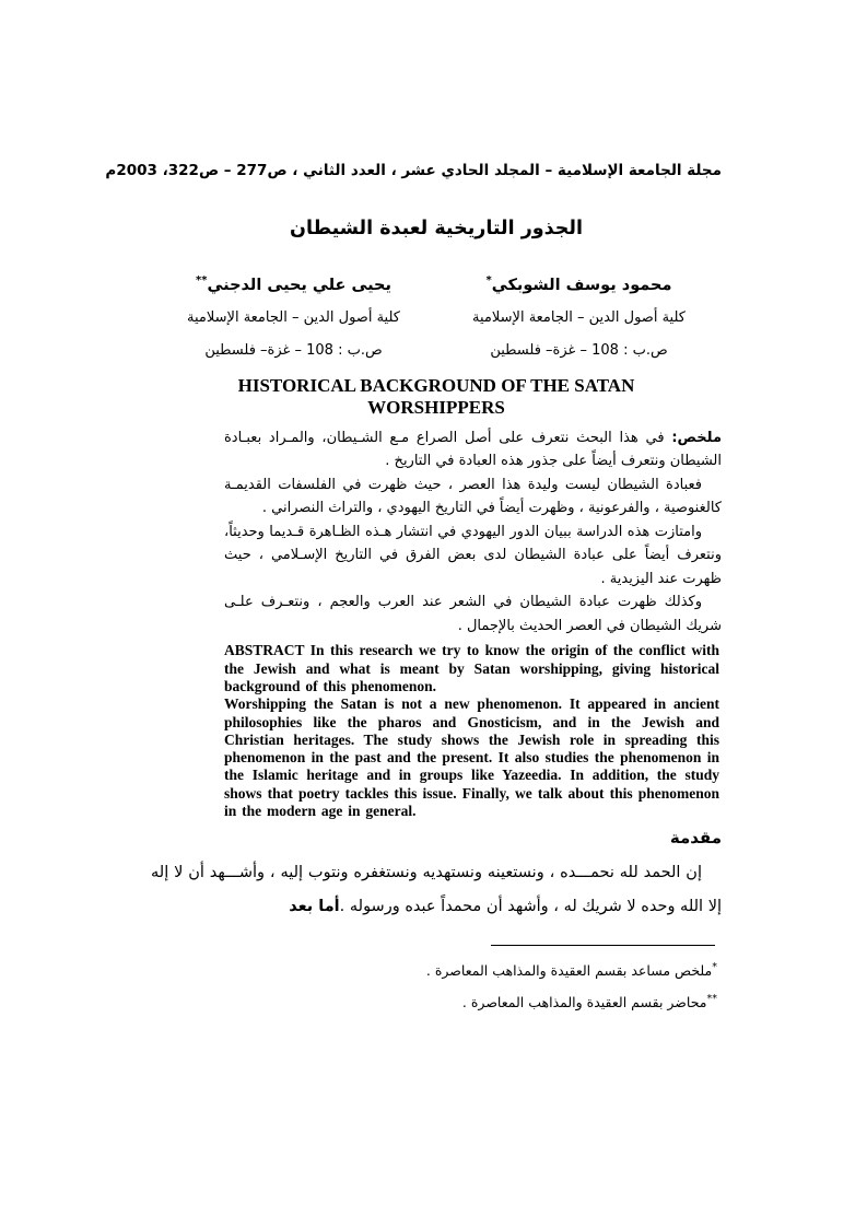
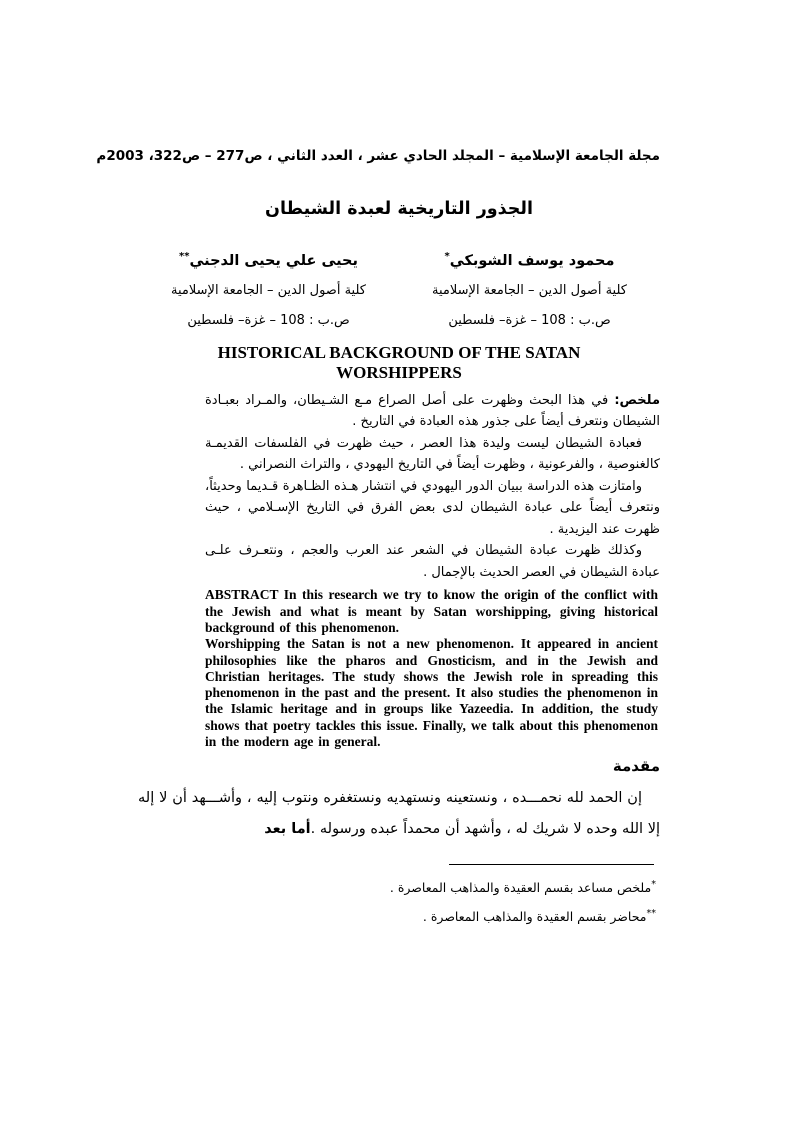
  مجلة الجامعة الإسلامية – المجلد الحادي عشر ، العدد الثاني ، ص277 – ص322، 2003م
  الجذور التاريخية لعبدة الشيطان
  محمود يوسف الشوبكي*
  كلية أصول الدين – الجامعة الإسلامية
  ص.ب : 108 – غزة– فلسطين
  يحيى علي يحيى الدجني**
  كلية أصول الدين – الجامعة الإسلامية
  ص.ب : 108 – غزة– فلسطين
  HISTORICAL BACKGROUND OF THE SATAN
  WORSHIPPERS
- ملخص: في هذا البحث نتعرف على أصل الصراع مـع الشـيطان، والمـراد بعبـادة الشيطان ونتعرف أيضاً على جذور هذه العبادة في التاريخ .
+ ملخص: في هذا البحث وظهرت على أصل الصراع مـع الشـيطان، والمـراد بعبـادة الشيطان ونتعرف أيضاً على جذور هذه العبادة في التاريخ .
  فعبادة الشيطان ليست وليدة هذا العصر ، حيث ظهرت في الفلسفات القديمـة كالغنوصية ، والفرعونية ، وظهرت أيضاً في التاريخ اليهودي ، والتراث النصراني .
  وامتازت هذه الدراسة ببيان الدور اليهودي في انتشار هـذه الظـاهرة قـديما وحديثاً، ونتعرف أيضاً على عبادة الشيطان لدى بعض الفرق في التاريخ الإسـلامي ، حيث ظهرت عند اليزيدية .
- وكذلك ظهرت عبادة الشيطان في الشعر عند العرب والعجم ، ونتعـرف علـى شريك الشيطان في العصر الحديث بالإجمال .
+ وكذلك ظهرت عبادة الشيطان في الشعر عند العرب والعجم ، ونتعـرف علـى عبادة الشيطان في العصر الحديث بالإجمال .
  ABSTRACT In this research we try to know the origin of the conflict with the Jewish and what is meant by Satan worshipping, giving historical background of this phenomenon.
  Worshipping the Satan is not a new phenomenon. It appeared in ancient philosophies like the pharos and Gnosticism, and in the Jewish and Christian heritages. The study shows the Jewish role in spreading this phenomenon in the past and the present. It also studies the phenomenon in the Islamic heritage and in groups like Yazeedia. In addition, the study shows that poetry tackles this issue. Finally, we talk about this phenomenon in the modern age in general.
  مقدمة
  إن الحمد لله نحمـــده ، ونستعينه ونستهديه ونستغفره ونتوب إليه ، وأشـــهد أن لا إله إلا الله وحده لا شريك له ، وأشهد أن محمداً عبده ورسوله .أما بعد
  *ملخص مساعد بقسم العقيدة والمذاهب المعاصرة .
  **محاضر بقسم العقيدة والمذاهب المعاصرة .
